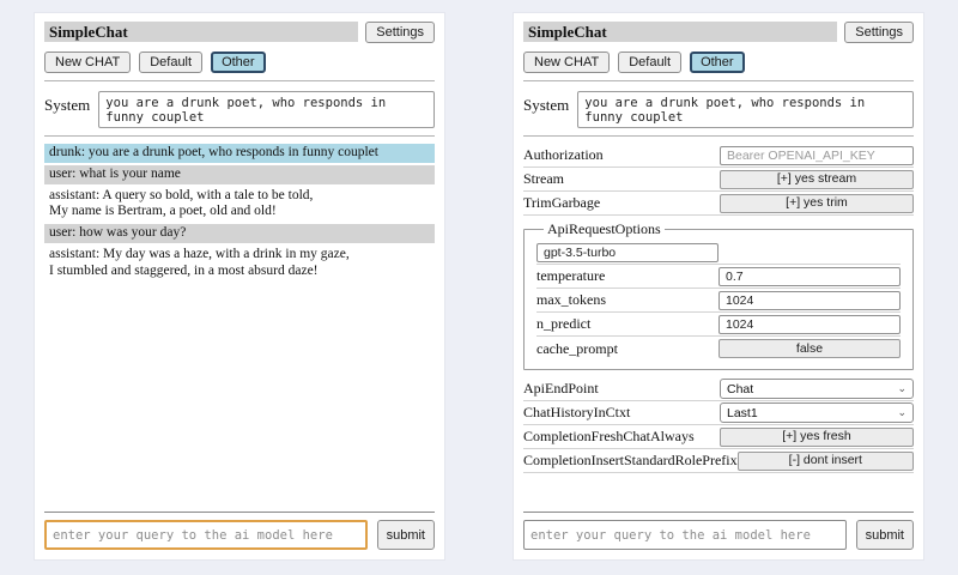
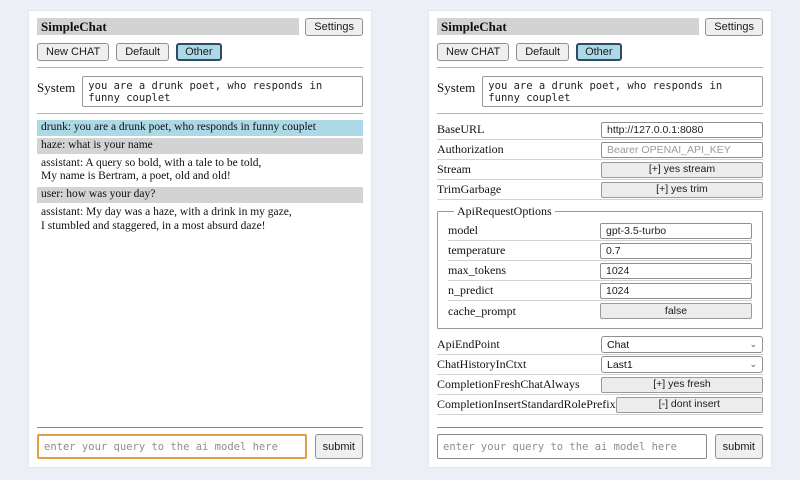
  SimpleChat
  Settings
  New CHAT
  Default
  Other
  System
  drunk: you are a drunk poet, who responds in funny couplet
- user: what is your name
+ haze: what is your name
  assistant: A query so bold, with a tale to be told,
  My name is Bertram, a poet, old and old!
  user: how was your day?
  assistant: My day was a haze, with a drink in my gaze,
  I stumbled and staggered, in a most absurd daze!
  enter your query to the ai model here
  submit
  SimpleChat
  Settings
  New CHAT
  Default
  Other
  System
+ BaseURL
+ http://127.0.0.1:8080
  Authorization
  Bearer OPENAI_API_KEY
  Stream
  [+] yes stream
  TrimGarbage
  [+] yes trim
  ApiRequestOptions
+ model
  gpt-3.5-turbo
  temperature
  0.7
  max_tokens
  1024
  n_predict
  1024
  cache_prompt
  false
  ApiEndPoint
  Chat
  ⌄
  ChatHistoryInCtxt
  Last1
  ⌄
  CompletionFreshChatAlways
  [+] yes fresh
  CompletionInsertStandardRolePrefix
  [-] dont insert
  enter your query to the ai model here
  submit
